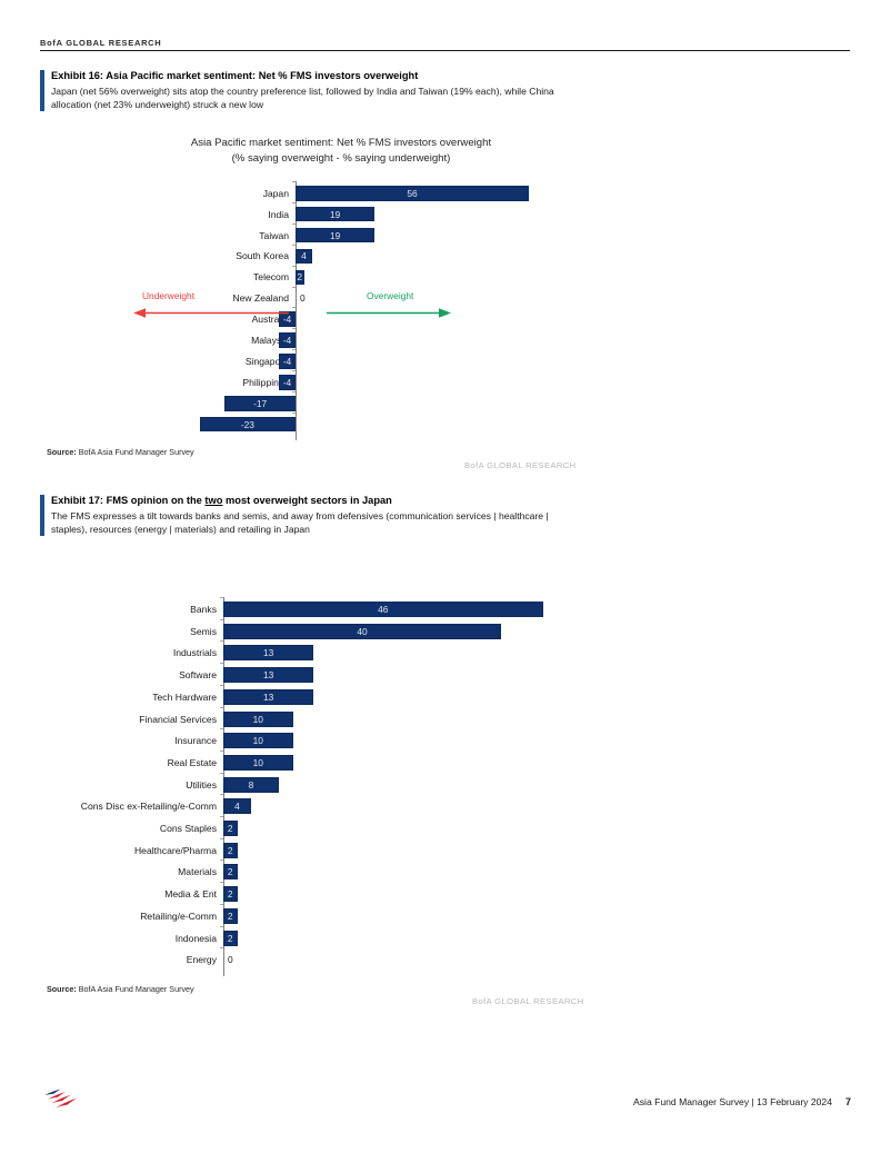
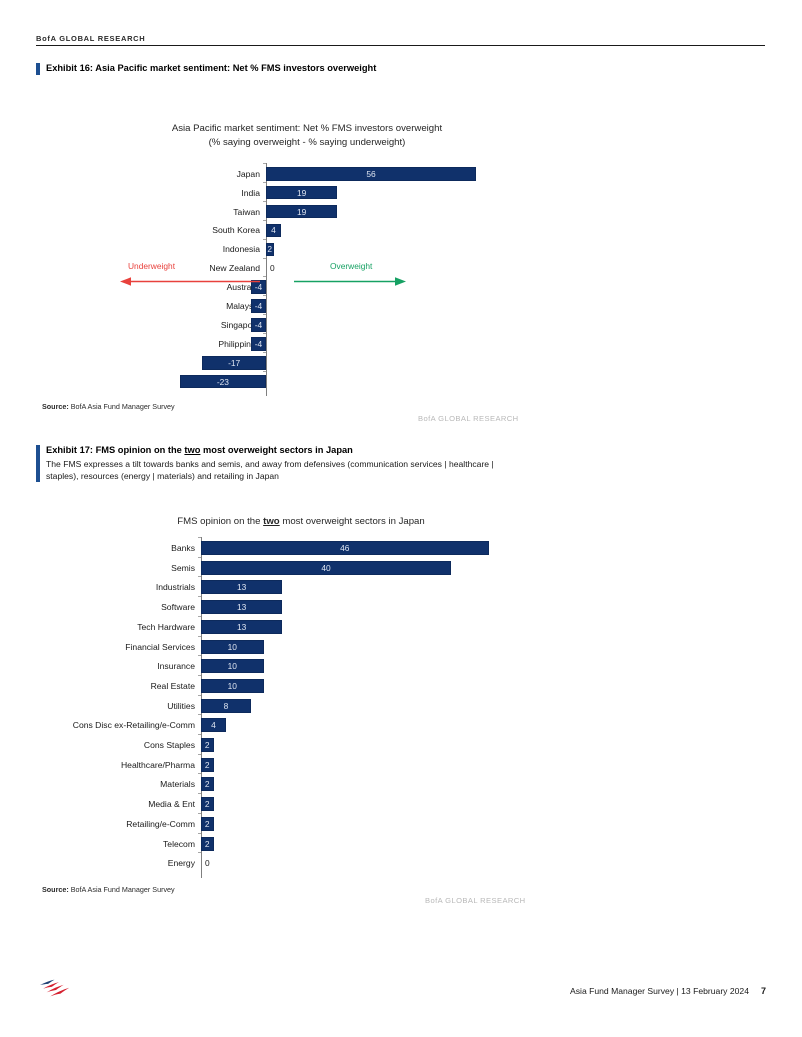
  BofA GLOBAL RESEARCH
  Exhibit 16: Asia Pacific market sentiment: Net % FMS investors overweight
- Japan (net 56% overweight) sits atop the country preference list, followed by India and Taiwan (19% each), while China allocation (net 23% underweight) struck a new low
  Asia Pacific market sentiment: Net % FMS investors overweight
  (% saying overweight - % saying underweight)
  Japan
  56
  India
  19
  Taiwan
  19
  South Korea
  4
- Telecom
+ Indonesia
  2
  New Zealand
  0
  -4
  -4
  Singapo
  -4
  Philippin
  -4
  -17
  -23
  Underweight
  Overweight
  Source: BofA Asia Fund Manager Survey
  BofA GLOBAL RESEARCH
  Exhibit 17: FMS opinion on the two most overweight sectors in Japan
  The FMS expresses a tilt towards banks and semis, and away from defensives (communication services | healthcare | staples), resources (energy | materials) and retailing in Japan
+ FMS opinion on the two most overweight sectors in Japan
  Banks
  46
  Semis
  40
  Industrials
  13
  Software
  13
  Tech Hardware
  13
  Financial Services
  10
  Insurance
  10
  Real Estate
  10
  Utilities
  8
  Cons Disc ex-Retailing/e-Comm
  4
  Cons Staples
  2
  Healthcare/Pharma
  2
  Materials
  2
  Media & Ent
  2
  Retailing/e-Comm
  2
- Indonesia
+ Telecom
  2
  Energy
  0
  Source: BofA Asia Fund Manager Survey
  BofA GLOBAL RESEARCH
  Asia Fund Manager Survey | 13 February 2024 7
